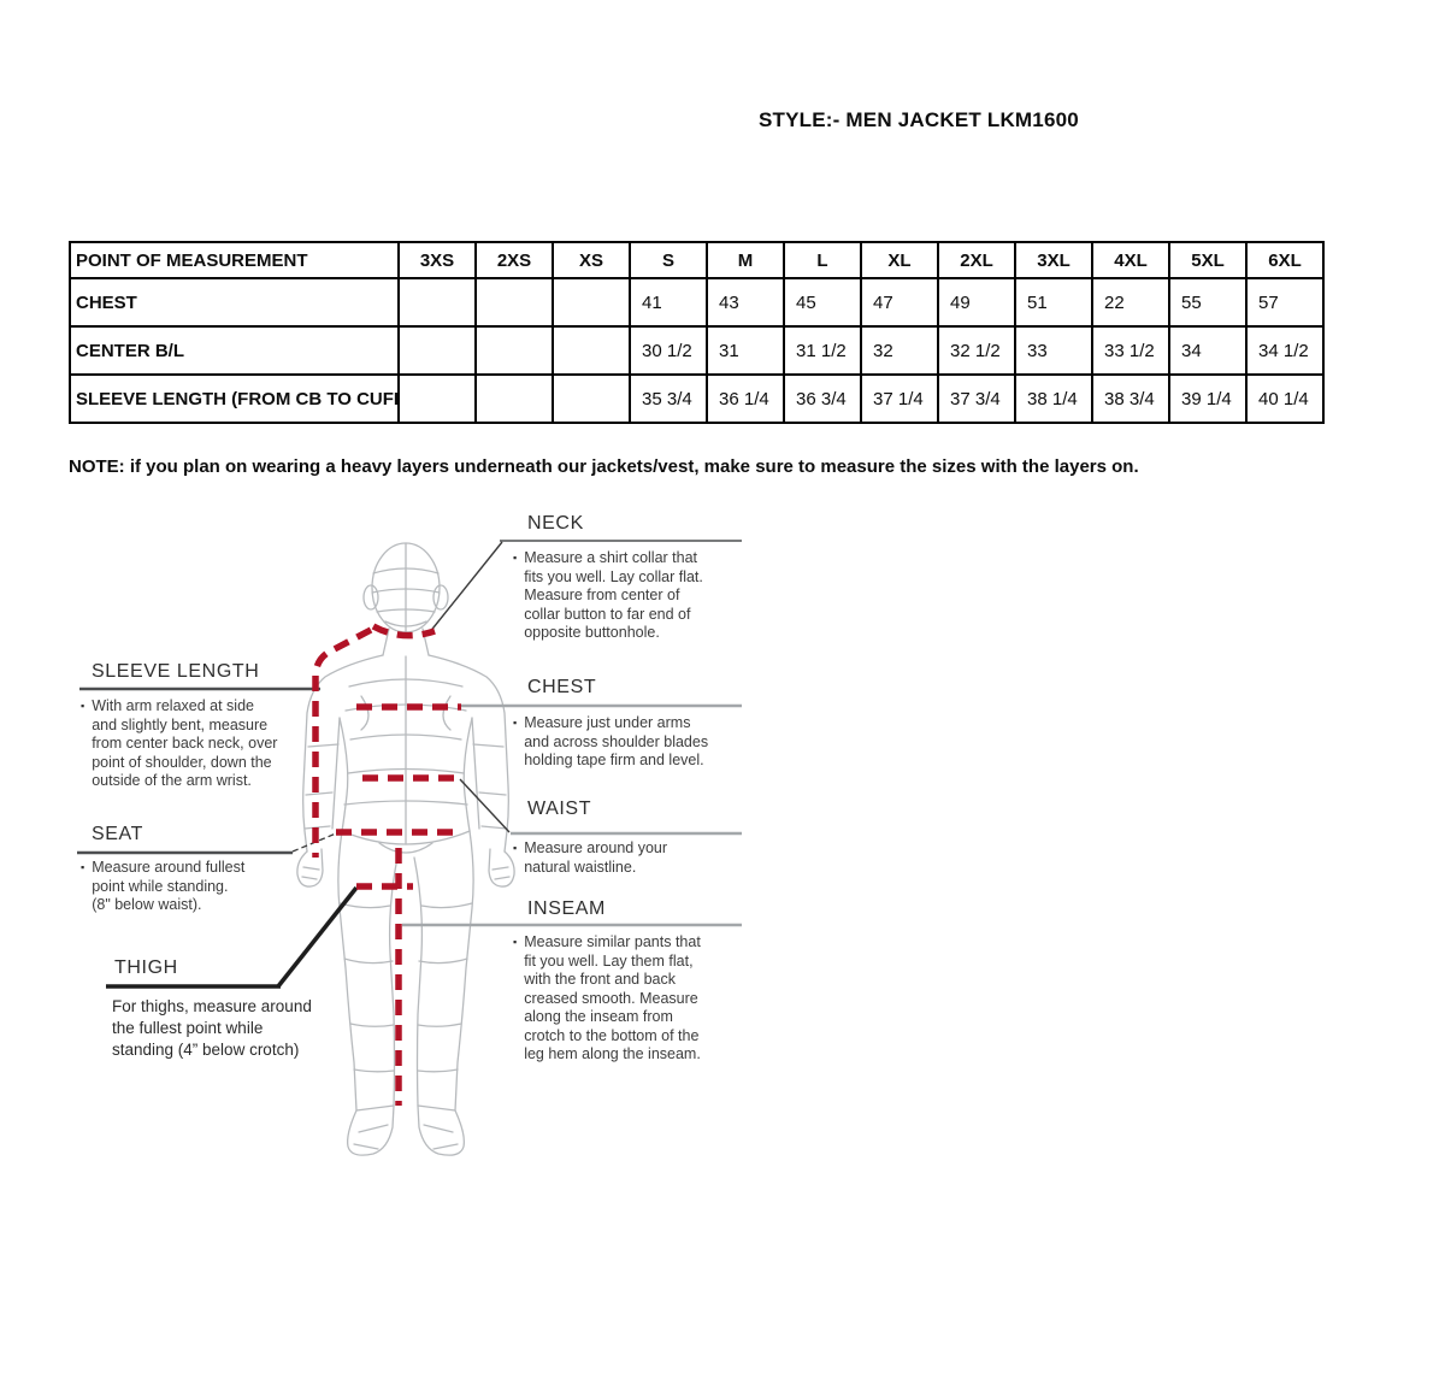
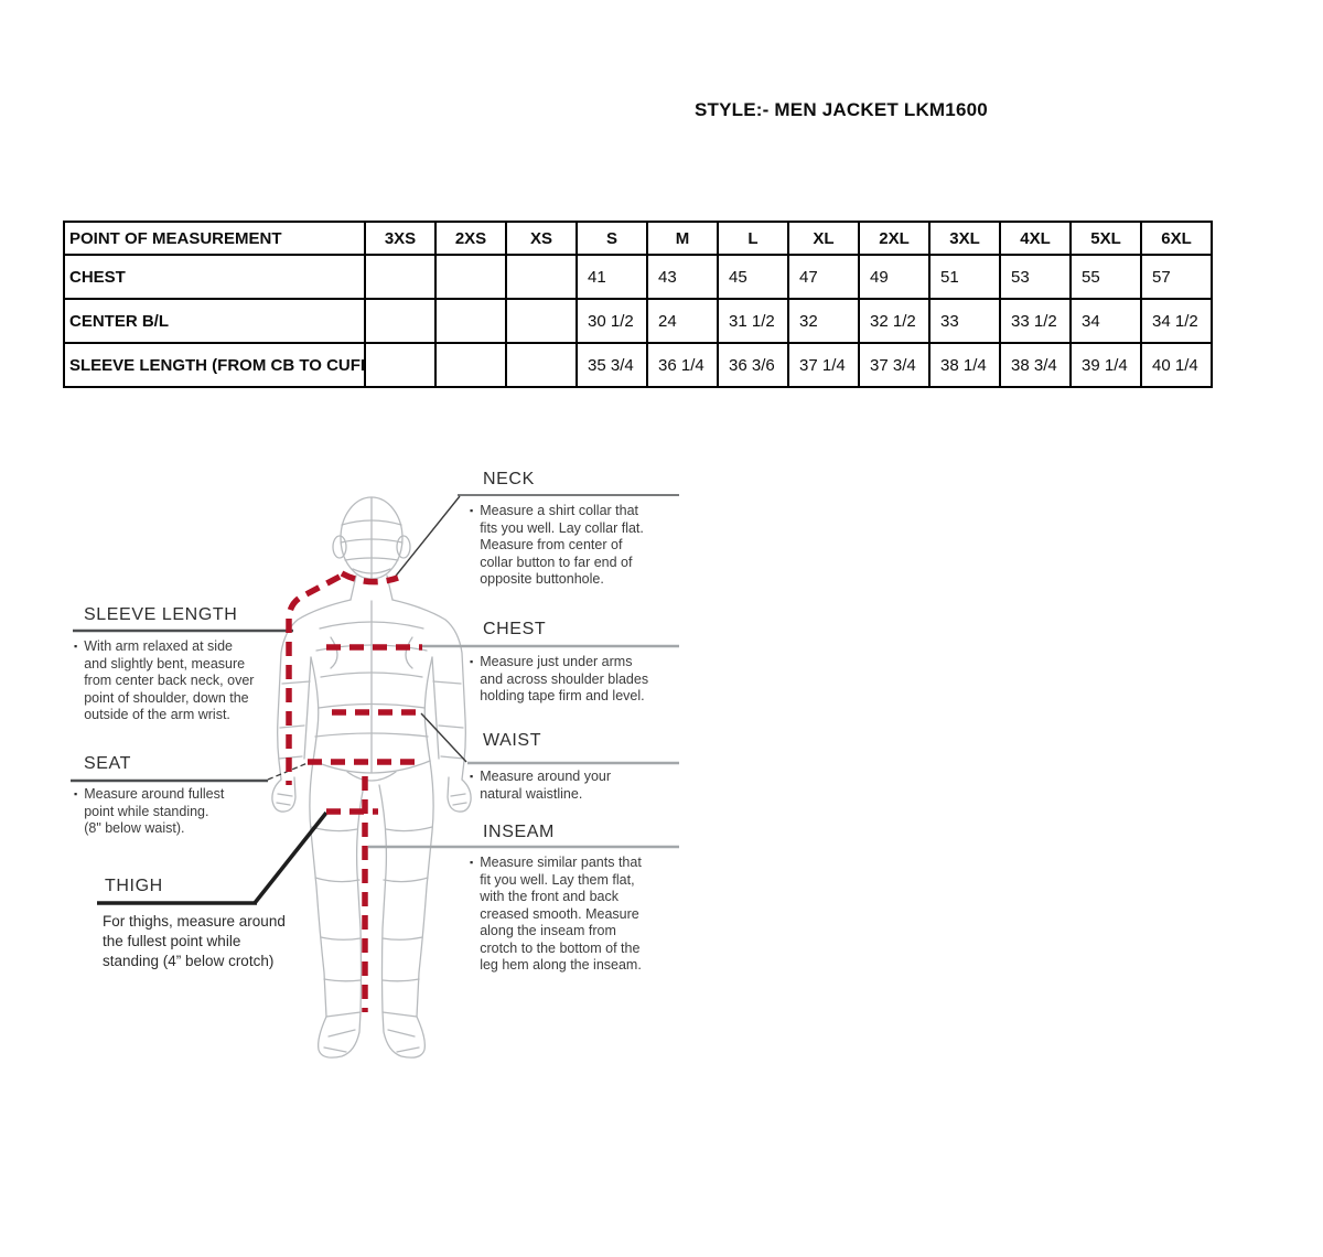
  STYLE:- MEN JACKET LKM1600
  POINT OF MEASUREMENT	3XS	2XS	XS	S	M	L	XL	2XL	3XL	4XL	5XL	6XL
- CHEST				41	43	45	47	49	51	22	55	57
+ CHEST				41	43	45	47	49	51	53	55	57
- CENTER B/L				30 1/2	31	31 1/2	32	32 1/2	33	33 1/2	34	34 1/2
+ CENTER B/L				30 1/2	24	31 1/2	32	32 1/2	33	33 1/2	34	34 1/2
- SLEEVE LENGTH (FROM CB TO CUF				35 3/4	36 1/4	36 3/4	37 1/4	37 3/4	38 1/4	38 3/4	39 1/4	40 1/4
+ SLEEVE LENGTH (FROM CB TO CUF				35 3/4	36 1/4	36 3/6	37 1/4	37 3/4	38 1/4	38 3/4	39 1/4	40 1/4
- NOTE: if you plan on wearing a heavy layers underneath our jackets/vest, make sure to measure the sizes with the layers on.
  NECK
  ▪
  Measure a shirt collar that
  fits you well. Lay collar flat.
  Measure from center of
  collar button to far end of
  opposite buttonhole.
  CHEST
  ▪
  Measure just under arms
  and across shoulder blades
  holding tape firm and level.
  WAIST
  ▪
  Measure around your
  natural waistline.
  INSEAM
  ▪
  Measure similar pants that
  fit you well. Lay them flat,
  with the front and back
  creased smooth. Measure
  along the inseam from
  crotch to the bottom of the
  leg hem along the inseam.
  SLEEVE LENGTH
  ▪
  With arm relaxed at side
  and slightly bent, measure
  from center back neck, over
  point of shoulder, down the
  outside of the arm wrist.
  SEAT
  ▪
  Measure around fullest
  point while standing.
  (8" below waist).
  THIGH
  For thighs, measure around
  the fullest point while
  standing (4” below crotch)
